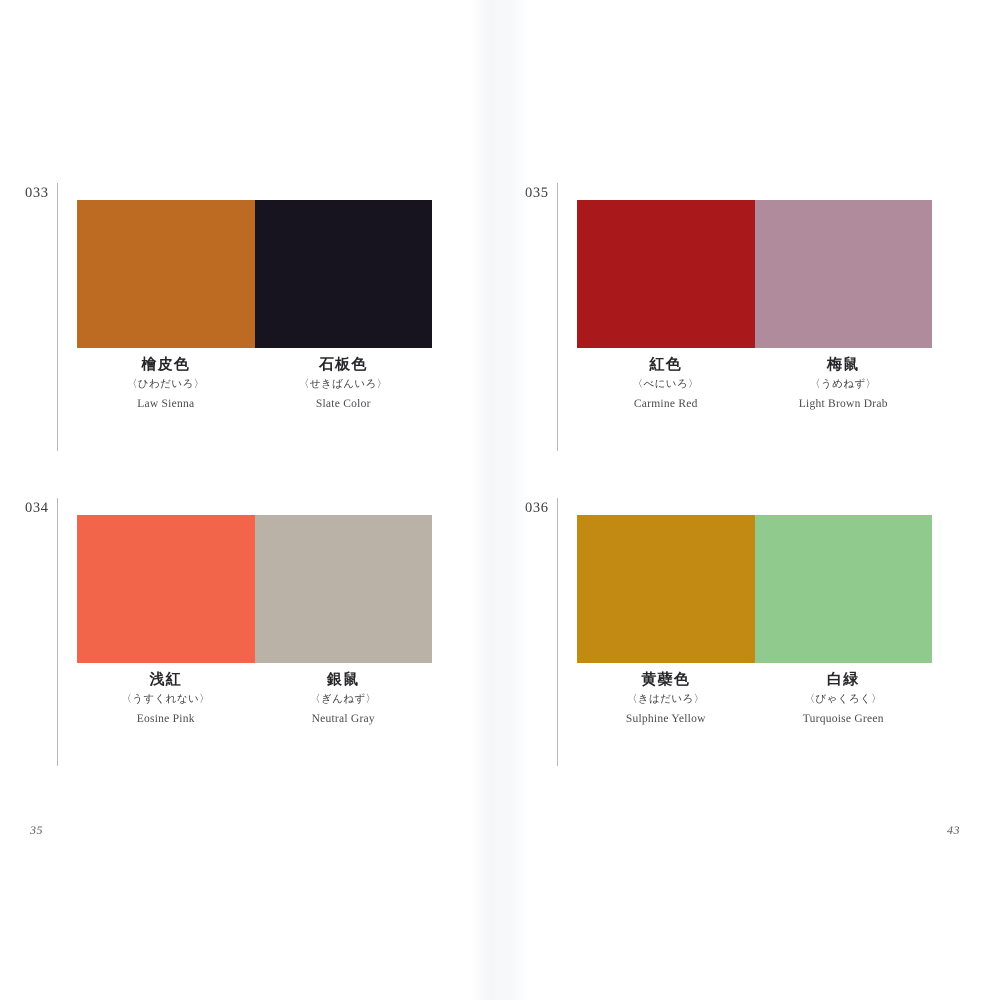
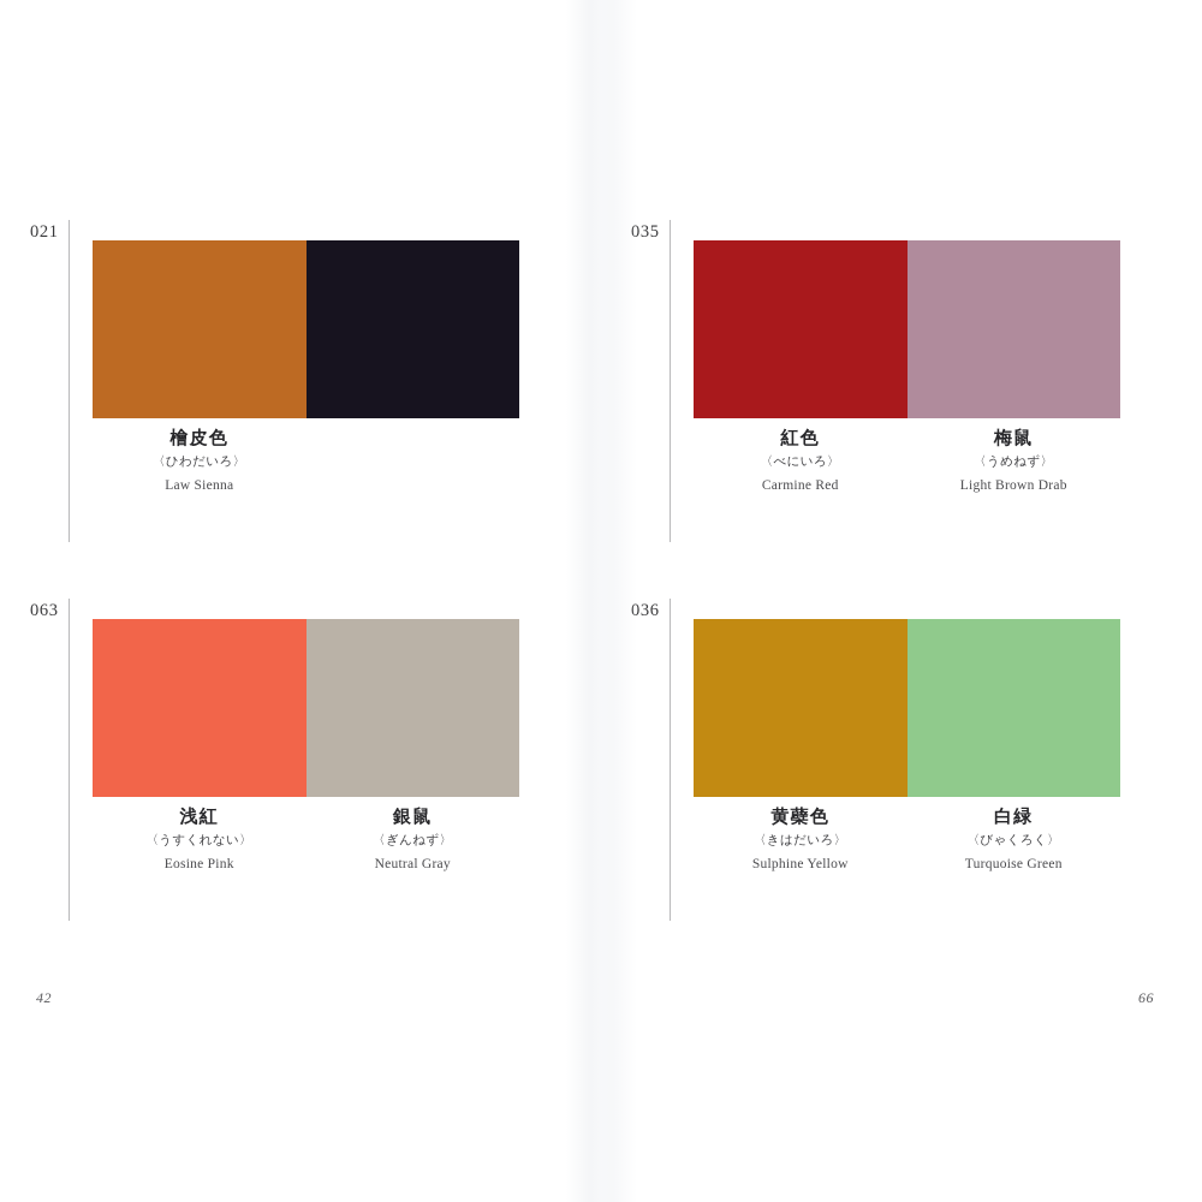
- 033
+ 021
  檜皮色
  〈ひわだいろ〉
  Law Sienna
- 石板色
- 〈せきばんいろ〉
- Slate Color
- 034
+ 063
  浅紅
  〈うすくれない〉
  Eosine Pink
  銀鼠
  〈ぎんねず〉
  Neutral Gray
- 35
+ 42
  紅色
  〈べにいろ〉
  Carmine Red
  梅鼠
  〈うめねず〉
  Light Brown Drab
  黄蘗色
  〈きはだいろ〉
  Sulphine Yellow
  白緑
  〈びゃくろく〉
  Turquoise Green
- 43
+ 66
